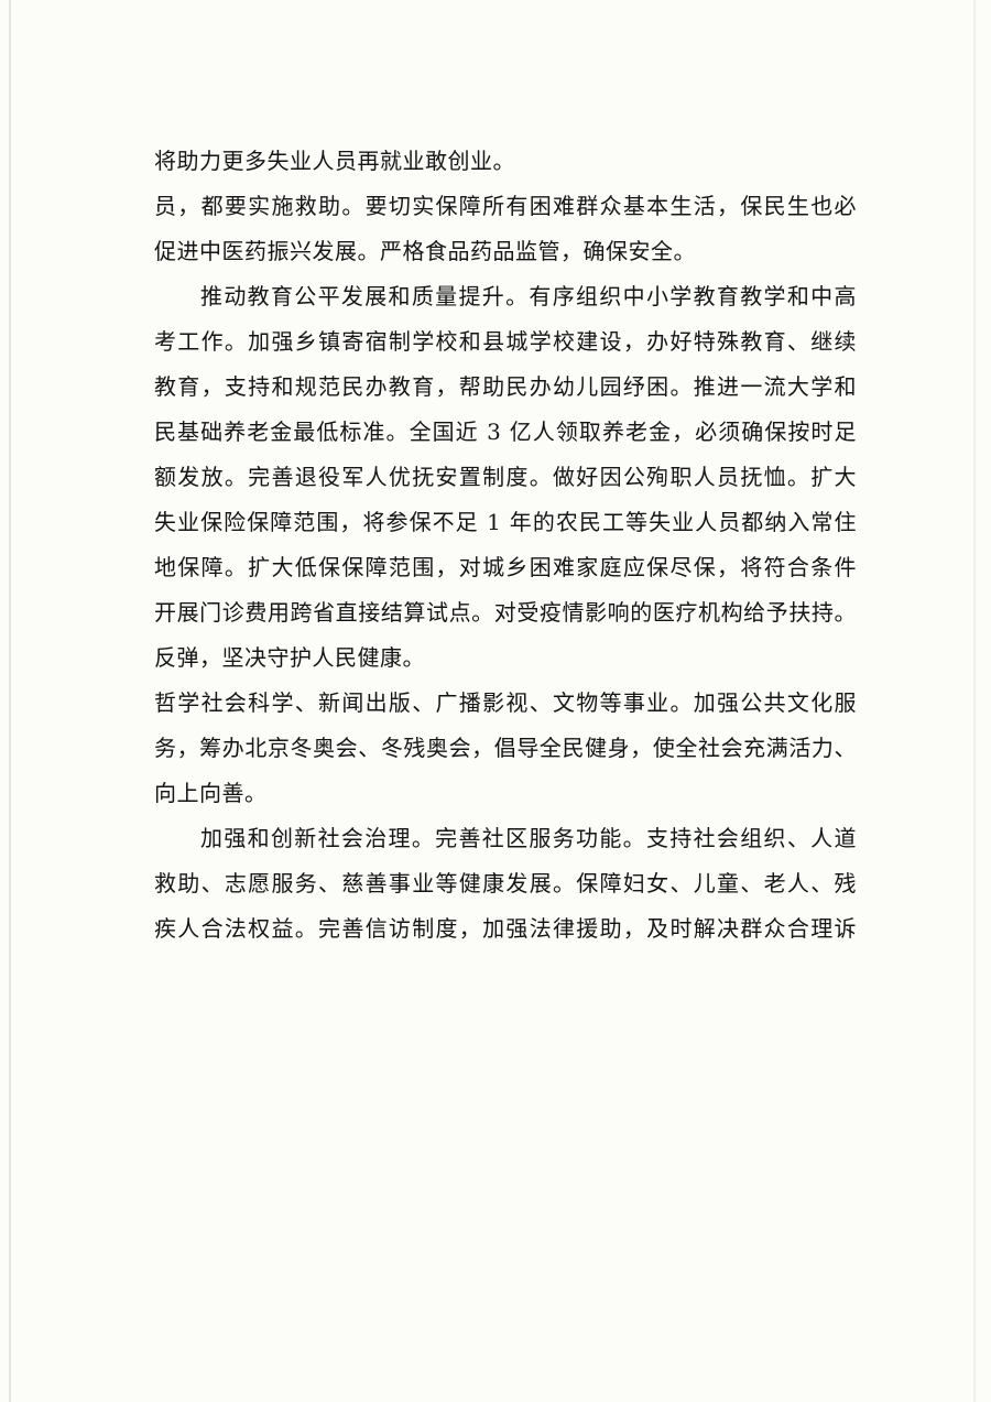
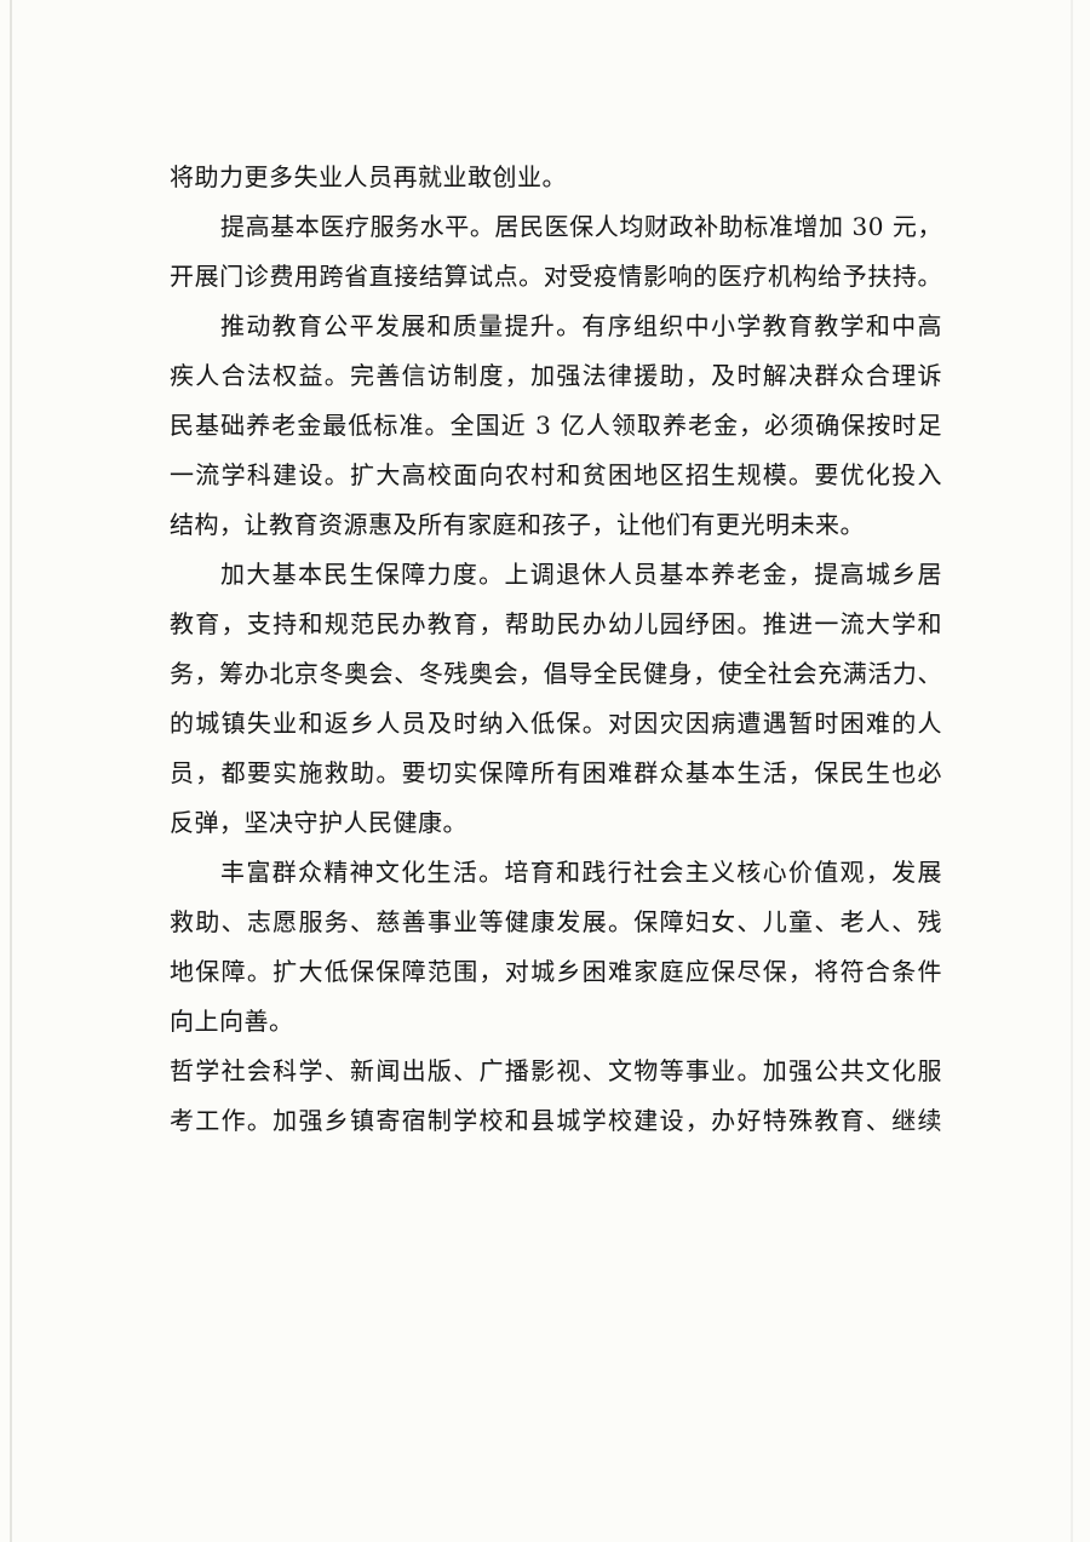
  将助力更多失业人员再就业敢创业。
+ 提高基本医疗服务水平。居民医保人均财政补助标准增加 30 元，
- 员，都要实施救助。要切实保障所有困难群众基本生活，保民生也必
+ 开展门诊费用跨省直接结算试点。对受疫情影响的医疗机构给予扶持。
- 促进中医药振兴发展。严格食品药品监管，确保安全。
  推动教育公平发展和质量提升。有序组织中小学教育教学和中高
- 考工作。加强乡镇寄宿制学校和县城学校建设，办好特殊教育、继续
+ 疾人合法权益。完善信访制度，加强法律援助，及时解决群众合理诉
- 教育，支持和规范民办教育，帮助民办幼儿园纾困。推进一流大学和
+ 民基础养老金最低标准。全国近 3 亿人领取养老金，必须确保按时足
+ 一流学科建设。扩大高校面向农村和贫困地区招生规模。要优化投入
+ 结构，让教育资源惠及所有家庭和孩子，让他们有更光明未来。
+ 加大基本民生保障力度。上调退休人员基本养老金，提高城乡居
- 民基础养老金最低标准。全国近 3 亿人领取养老金，必须确保按时足
+ 教育，支持和规范民办教育，帮助民办幼儿园纾困。推进一流大学和
- 额发放。完善退役军人优抚安置制度。做好因公殉职人员抚恤。扩大
- 失业保险保障范围，将参保不足 1 年的农民工等失业人员都纳入常住
- 地保障。扩大低保保障范围，对城乡困难家庭应保尽保，将符合条件
+ 务，筹办北京冬奥会、冬残奥会，倡导全民健身，使全社会充满活力、
+ 的城镇失业和返乡人员及时纳入低保。对因灾因病遭遇暂时困难的人
- 开展门诊费用跨省直接结算试点。对受疫情影响的医疗机构给予扶持。
+ 员，都要实施救助。要切实保障所有困难群众基本生活，保民生也必
  反弹，坚决守护人民健康。
+ 丰富群众精神文化生活。培育和践行社会主义核心价值观，发展
- 哲学社会科学、新闻出版、广播影视、文物等事业。加强公共文化服
+ 救助、志愿服务、慈善事业等健康发展。保障妇女、儿童、老人、残
- 务，筹办北京冬奥会、冬残奥会，倡导全民健身，使全社会充满活力、
+ 地保障。扩大低保保障范围，对城乡困难家庭应保尽保，将符合条件
  向上向善。
- 加强和创新社会治理。完善社区服务功能。支持社会组织、人道
- 救助、志愿服务、慈善事业等健康发展。保障妇女、儿童、老人、残
+ 哲学社会科学、新闻出版、广播影视、文物等事业。加强公共文化服
- 疾人合法权益。完善信访制度，加强法律援助，及时解决群众合理诉
+ 考工作。加强乡镇寄宿制学校和县城学校建设，办好特殊教育、继续
